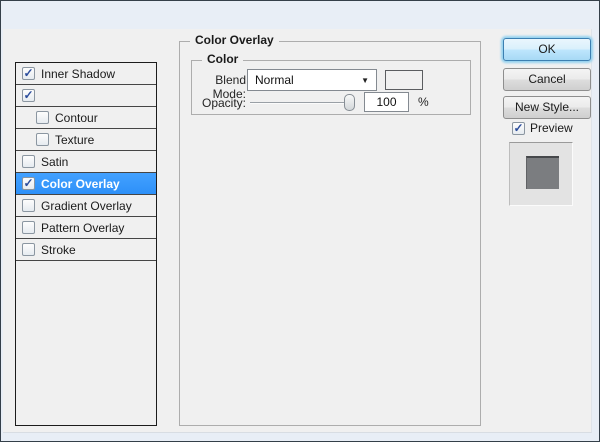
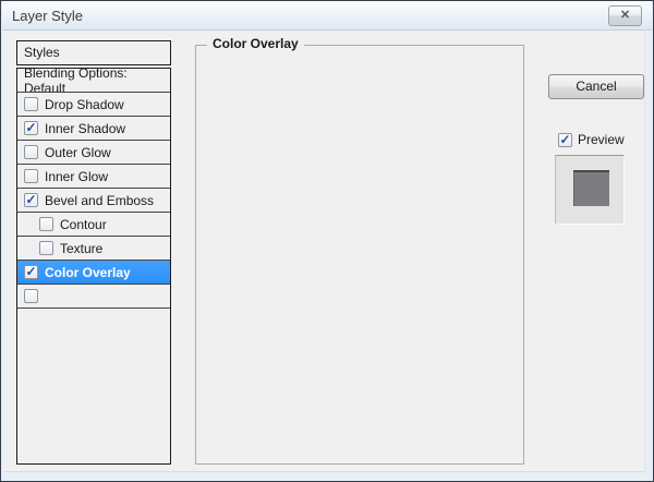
+ Layer Style
+ ✕
+ Styles
+ Blending Options: Default
+ Drop Shadow
  ✓
  Inner Shadow
+ Outer Glow
+ Inner Glow
  ✓
+ Bevel and Emboss
  Contour
  Texture
- Satin
  ✓
  Color Overlay
- Gradient Overlay
- Pattern Overlay
- Stroke
  Color Overlay
- Color
- Blend Mode:
- Normal
- ▼
- Opacity:
- 100
- %
- OK
  Cancel
- New Style...
  ✓
  Preview
